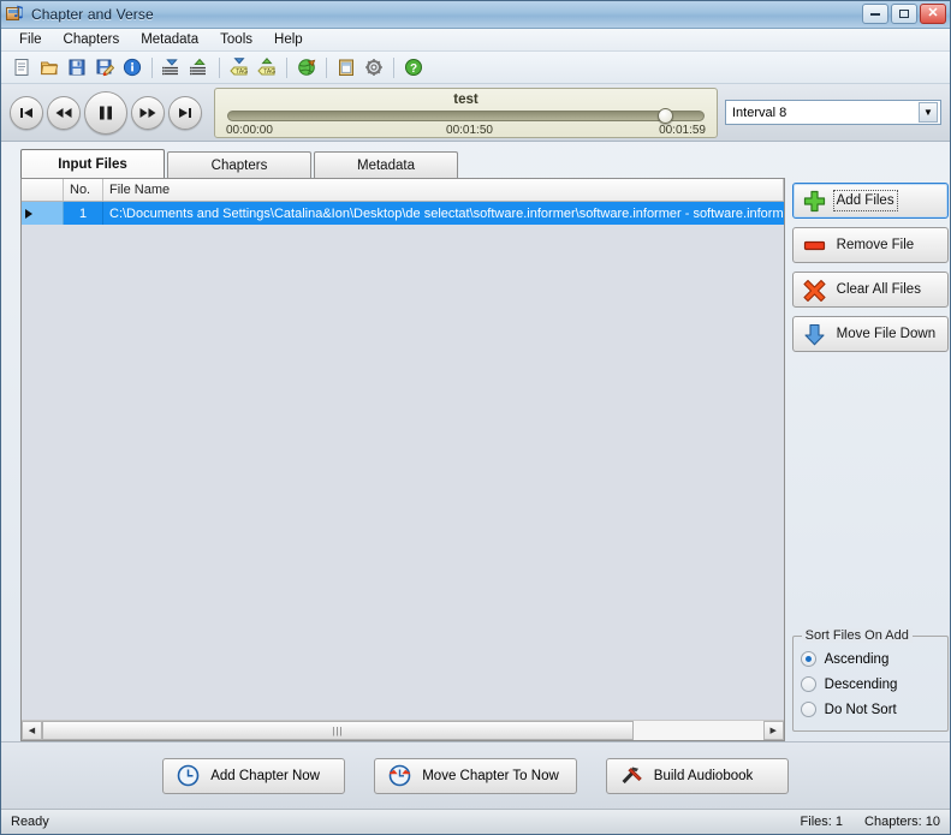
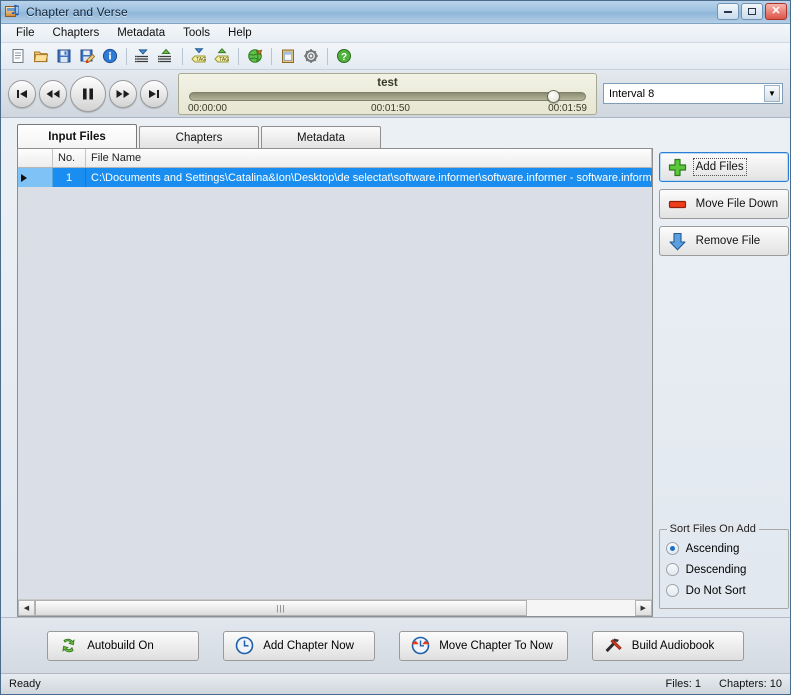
  ♫
  Chapter and Verse
  ✕
  File
  Chapters
  Metadata
  Tools
  Help
  ?
  test
  00:00:00
  00:01:50
  00:01:59
  Interval 8
  ▼
  Input Files
  Chapters
  Metadata
  No.
  File Name
  1
  C:\Documents and Settings\Catalina&Ion\Desktop\de selectat\software.informer\software.informer - software.inform
  |||
  Add Files
- Remove File
+ Move File Down
- Clear All Files
- Move File Down
+ Remove File
  Sort Files On Add
  Ascending
  Descending
  Do Not Sort
+ Autobuild On
  Add Chapter Now
  Move Chapter To Now
  Build Audiobook
  Ready
  Files: 1
  Chapters: 10
